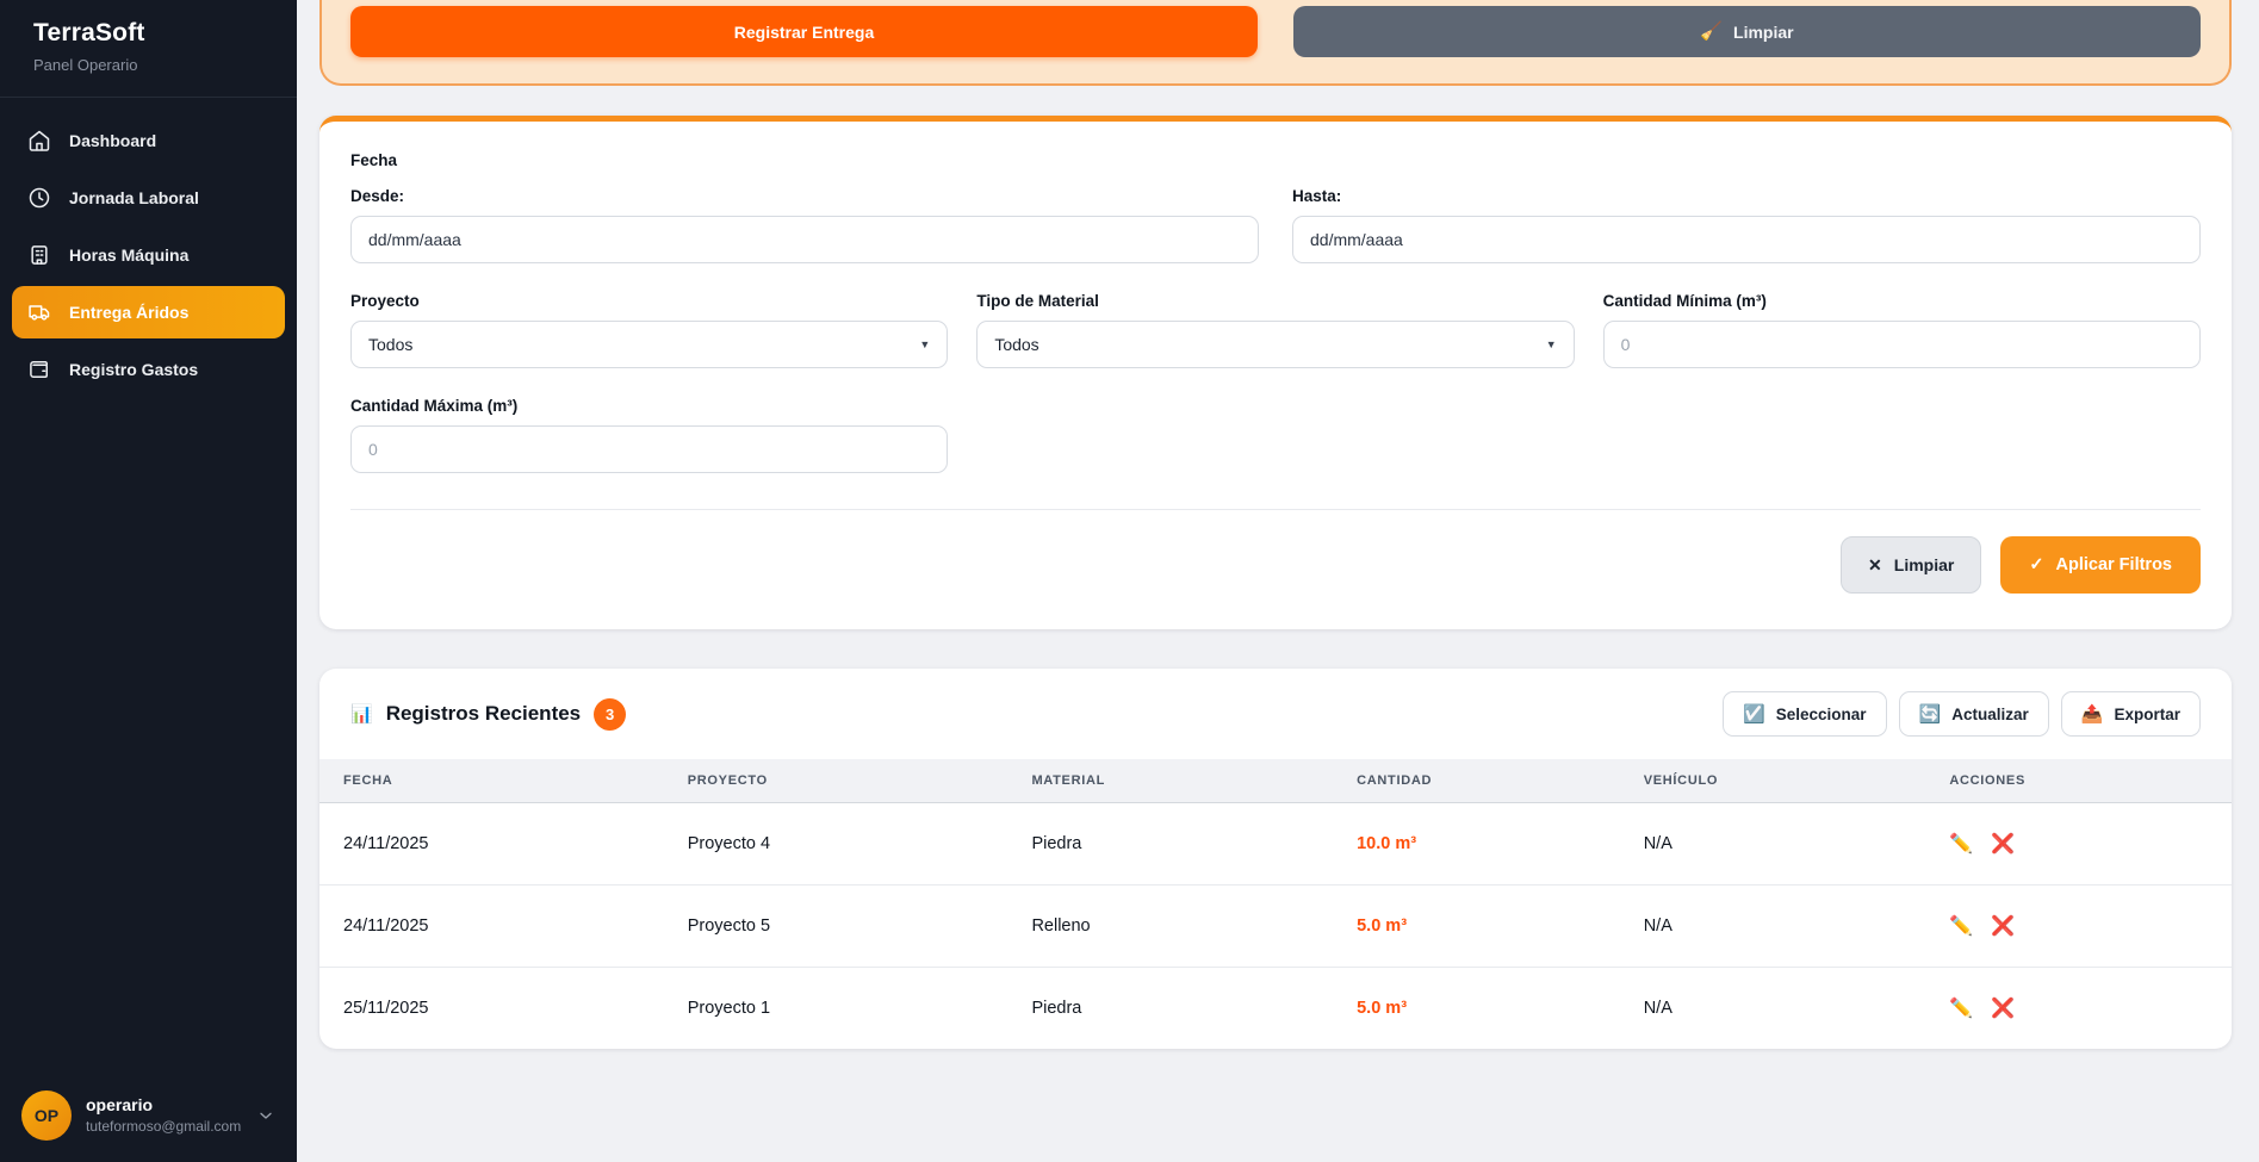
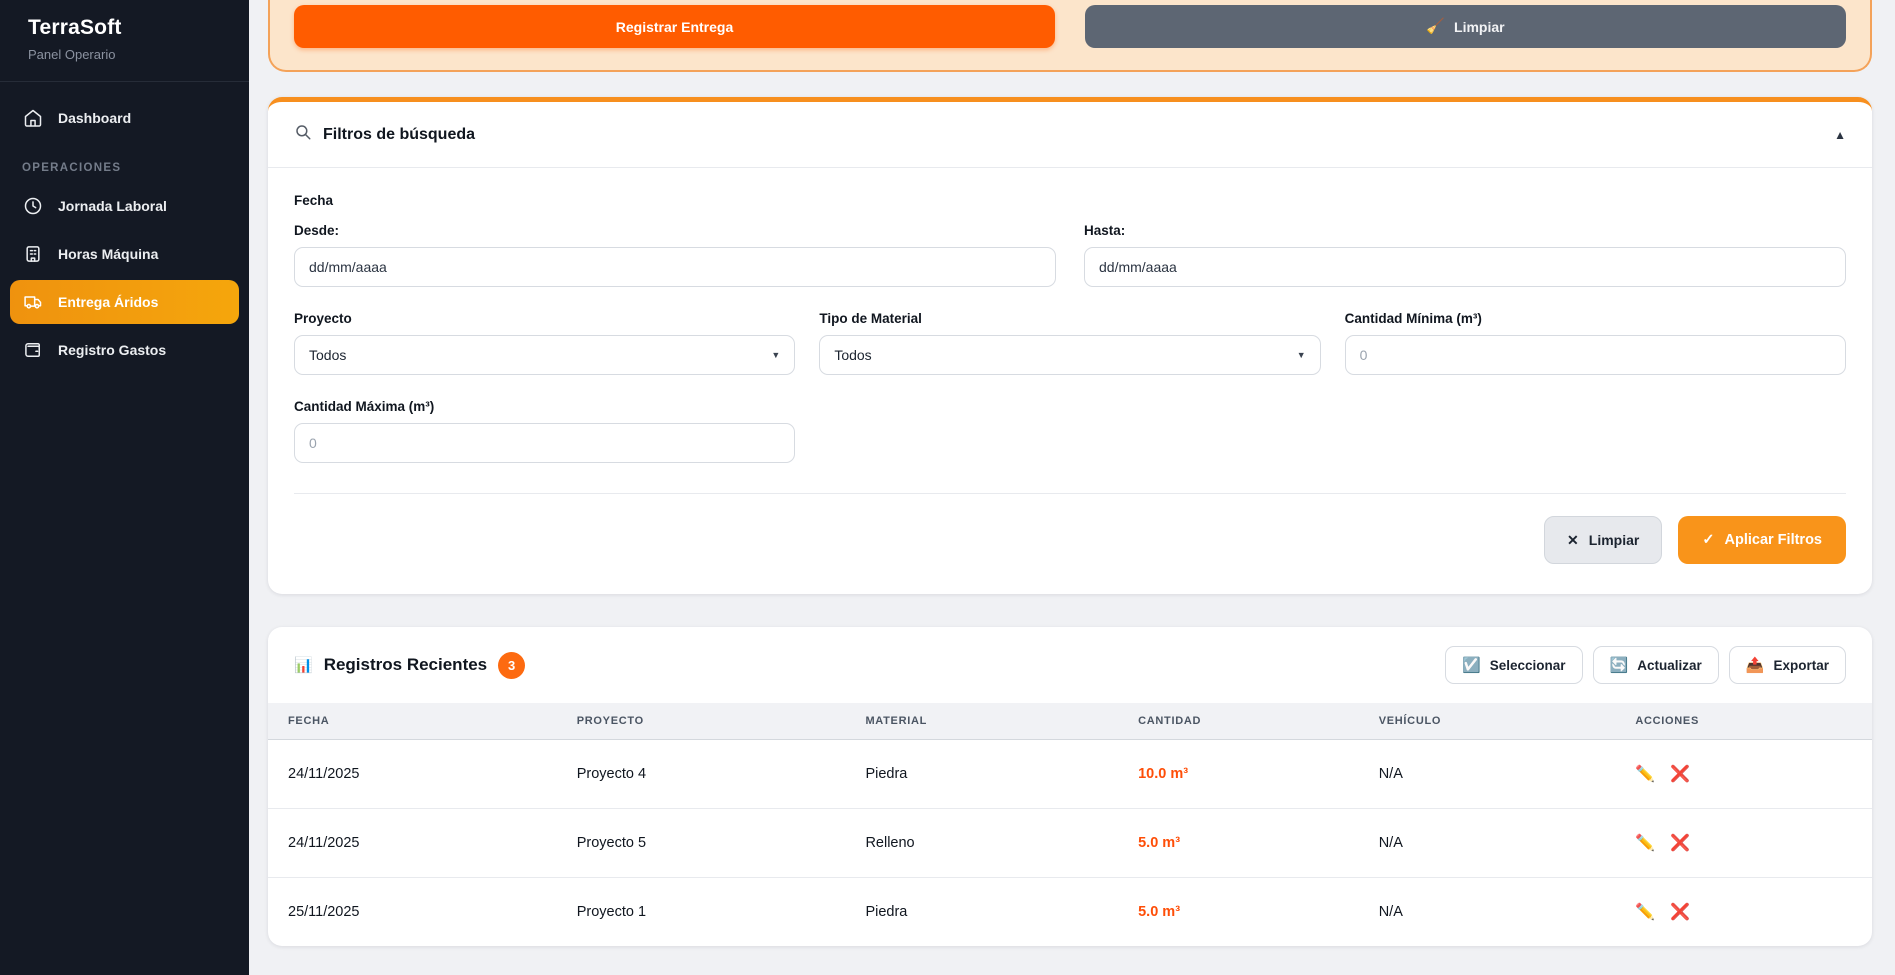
  TerraSoft
  Panel Operario
  Dashboard
+ OPERACIONES
  Jornada Laboral
  Horas Máquina
  Entrega Áridos
  Registro Gastos
- OP
- operario
- tuteformoso@gmail.com
  Registrar Entrega
  🧹
  Limpiar
+ Filtros de búsqueda
+ ▲
  Fecha
  Desde:
  dd/mm/aaaa
  Hasta:
  dd/mm/aaaa
  Proyecto
  Todos
  ▼
  Tipo de Material
  Todos
  ▼
  Cantidad Mínima (m³)
  0
  Cantidad Máxima (m³)
  0
  ✕
  Limpiar
  ✓
  Aplicar Filtros
  📊
  Registros Recientes
  3
  ☑️
  Seleccionar
  🔄
  Actualizar
  📤
  Exportar
  FECHA	PROYECTO	MATERIAL	CANTIDAD	VEHÍCULO	ACCIONES
  24/11/2025	Proyecto 4	Piedra	10.0 m³	N/A	✏️ ❌
  24/11/2025	Proyecto 5	Relleno	5.0 m³	N/A	✏️ ❌
  25/11/2025	Proyecto 1	Piedra	5.0 m³	N/A	✏️ ❌
